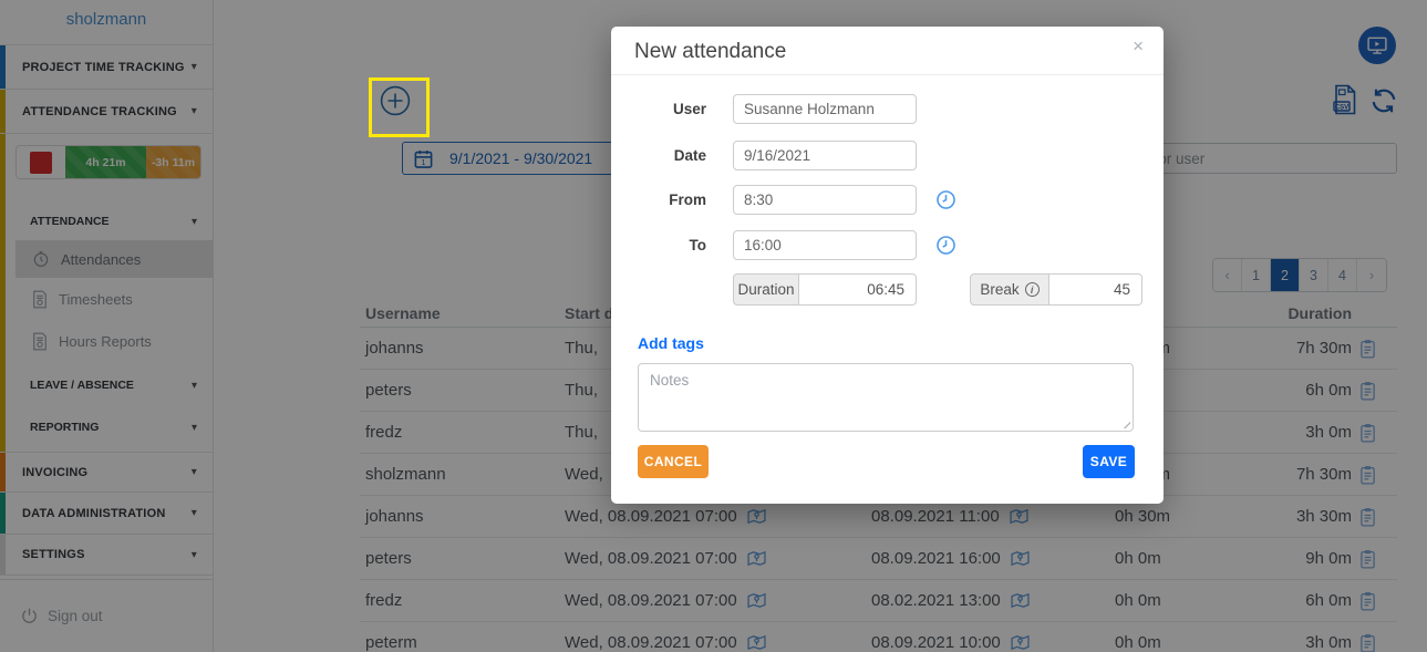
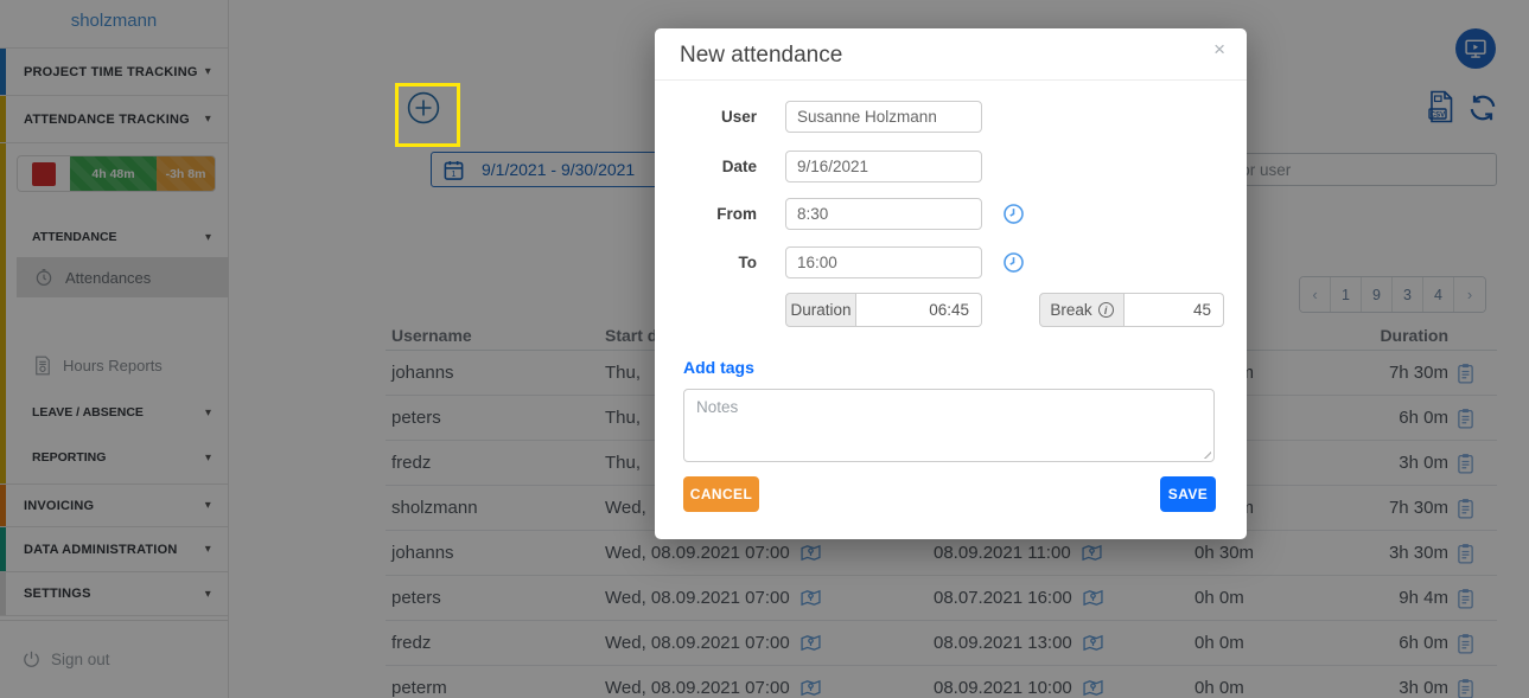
  sholzmann
  PROJECT TIME TRACKING
  ▾
  ATTENDANCE TRACKING
  ▾
- 4h 21m
+ 4h 48m
- -3h 11m
+ -3h 8m
  ATTENDANCE
  ▾
  Attendances
- Timesheets
  Hours Reports
  LEAVE / ABSENCE
  ▾
  REPORTING
  ▾
  INVOICING
  ▾
  DATA ADMINISTRATION
  ▾
  SETTINGS
  ▾
  Sign out
  1
  9/1/2021 - 9/30/2021
  ‹
  1
- 2
+ 9
  3
  4
  ›
  Username
  Duration
  johanns
  Thu,
  7h 30m
  peters
  Thu,
  6h 0m
  fredz
  Thu,
  3h 0m
  sholzmann
  Wed,
  7h 30m
  johanns
  Wed, 08.09.2021 07:00
  08.09.2021 11:00
  0h 30m
  3h 30m
  peters
  Wed, 08.09.2021 07:00
- 08.09.2021 16:00
+ 08.07.2021 16:00
  0h 0m
- 9h 0m
+ 9h 4m
  fredz
  Wed, 08.09.2021 07:00
- 08.02.2021 13:00
+ 08.09.2021 13:00
  0h 0m
  6h 0m
  peterm
  Wed, 08.09.2021 07:00
  08.09.2021 10:00
  0h 0m
  3h 0m
  New attendance
  ×
  User
  Susanne Holzmann
  Date
  9/16/2021
  From
  8:30
  To
  16:00
  Duration
  06:45
  Break
  i
  45
  Add tags
  Notes
  CANCEL
  SAVE
